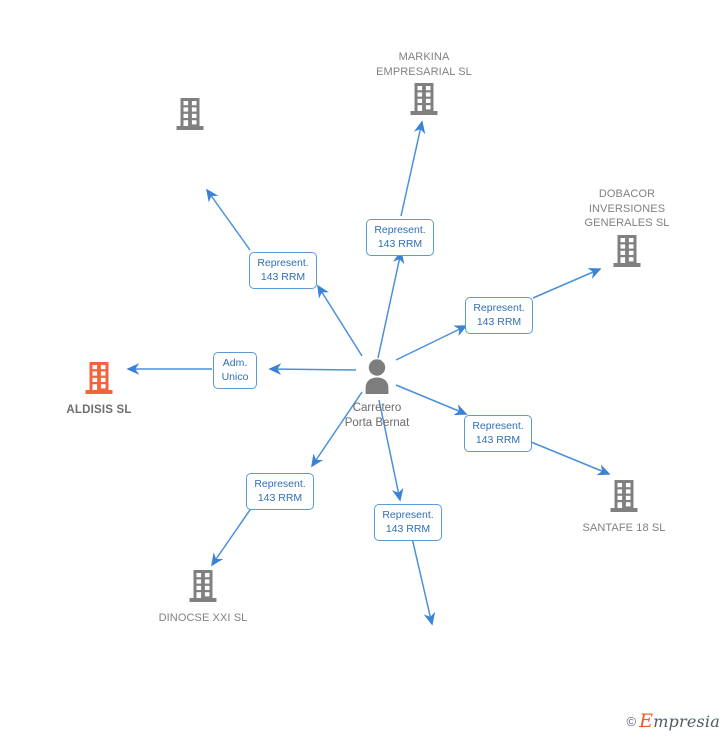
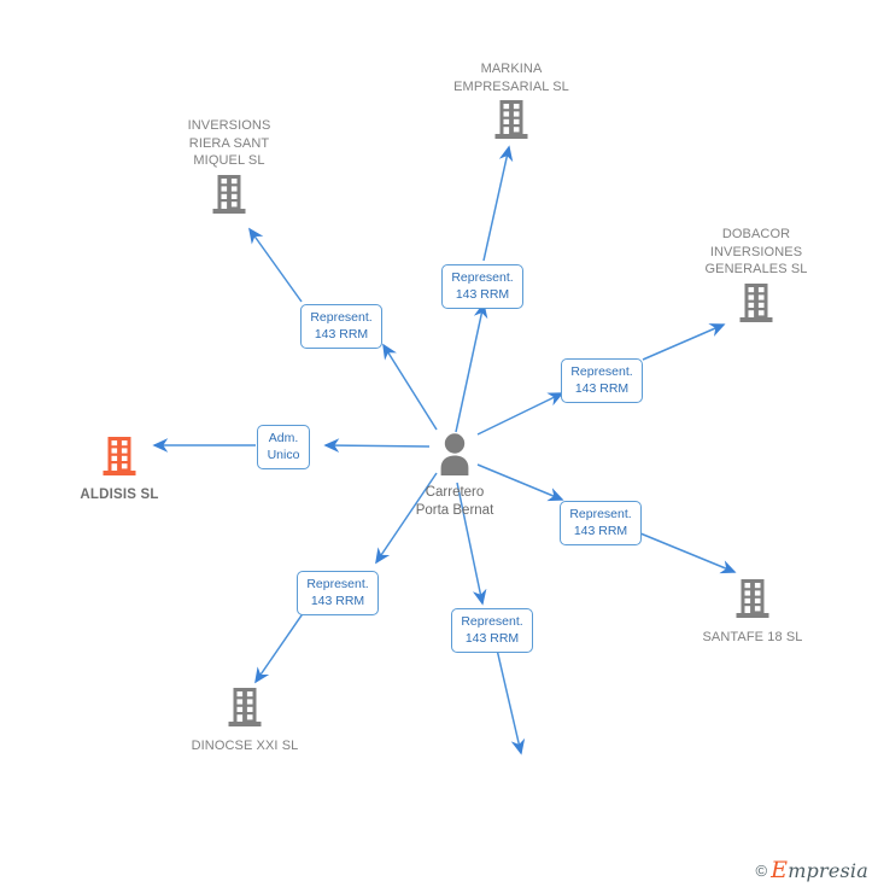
  Represent.
  143 RRM
  Represent.
  143 RRM
  Represent.
  143 RRM
  Adm.
  Unico
  Represent.
  143 RRM
  Represent.
  143 RRM
  Represent.
  143 RRM
  Carretero
  Porta Bernat
  MARKINA
  EMPRESARIAL SL
+ INVERSIONS
+ RIERA SANT
+ MIQUEL SL
  DOBACOR
  INVERSIONES
  GENERALES SL
  ALDISIS SL
  SANTAFE 18 SL
  DINOCSE XXI SL
  ©
  Empresia
